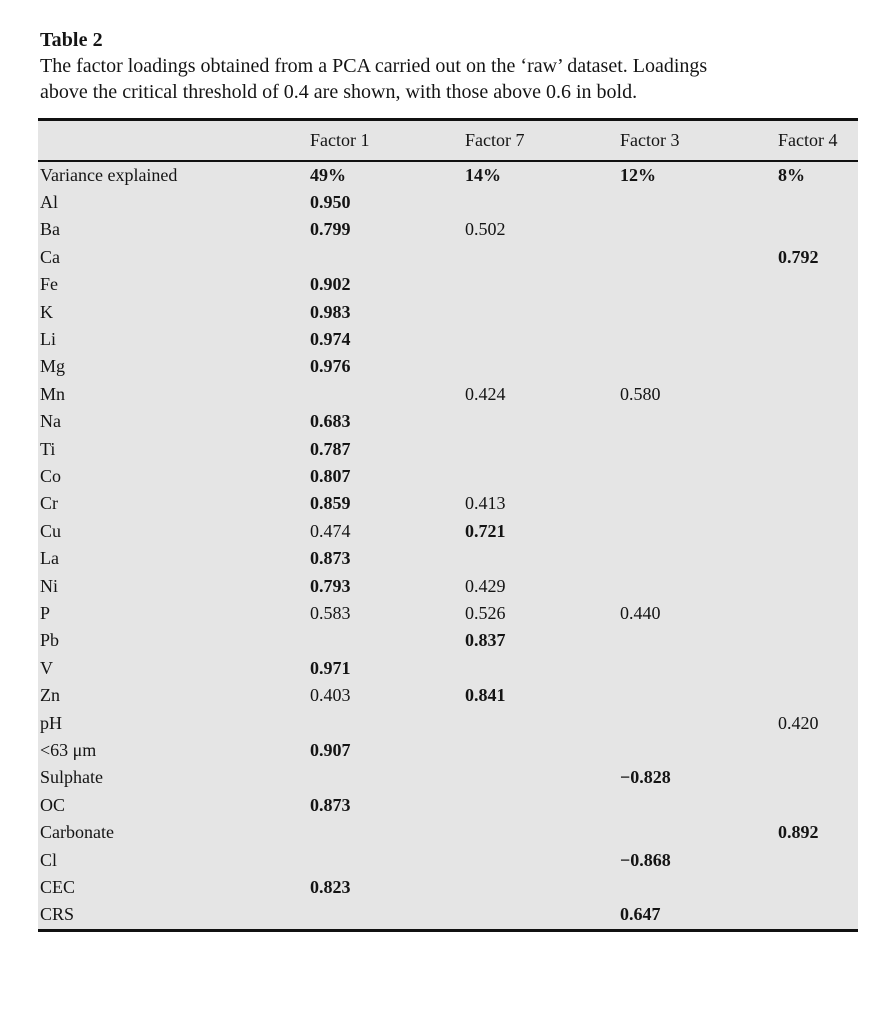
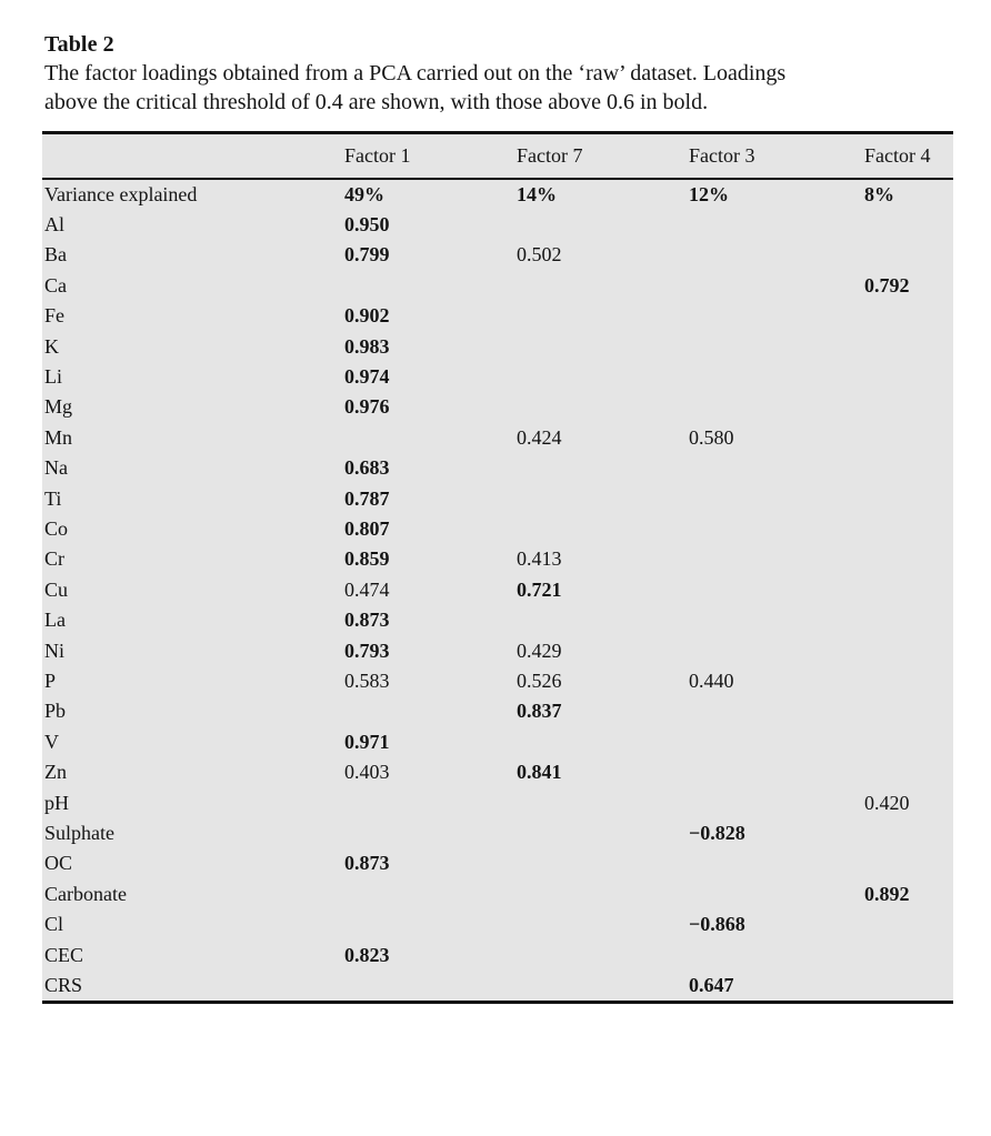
  Table 2
  The factor loadings obtained from a PCA carried out on the ‘raw’ dataset. Loadings
  above the critical threshold of 0.4 are shown, with those above 0.6 in bold.
  	Factor 1	Factor 7	Factor 3	Factor 4
  Variance explained	49%	14%	12%	8%
  Al	0.950
  Ba	0.799	0.502
  Ca				0.792
  Fe	0.902
  K	0.983
  Li	0.974
  Mg	0.976
  Mn		0.424	0.580
  Na	0.683
  Ti	0.787
  Co	0.807
  Cr	0.859	0.413
  Cu	0.474	0.721
  La	0.873
  Ni	0.793	0.429
  P	0.583	0.526	0.440
  Pb		0.837
  V	0.971
  Zn	0.403	0.841
  pH				0.420
- <63 μm	0.907
  Sulphate			−0.828
  OC	0.873
  Carbonate				0.892
  Cl			−0.868
  CEC	0.823
  CRS			0.647
